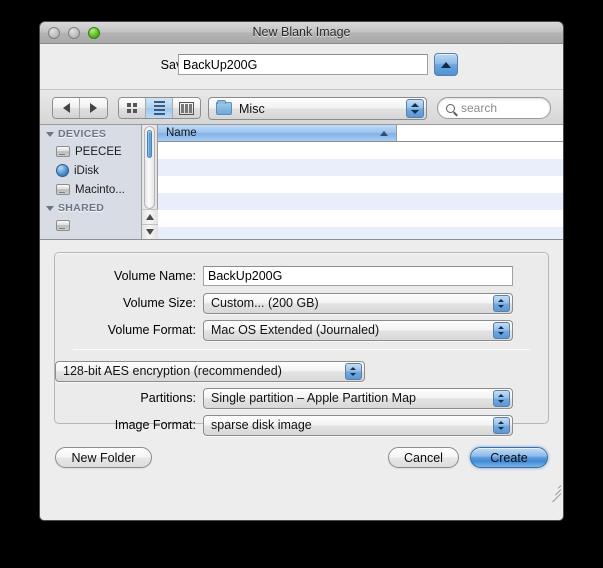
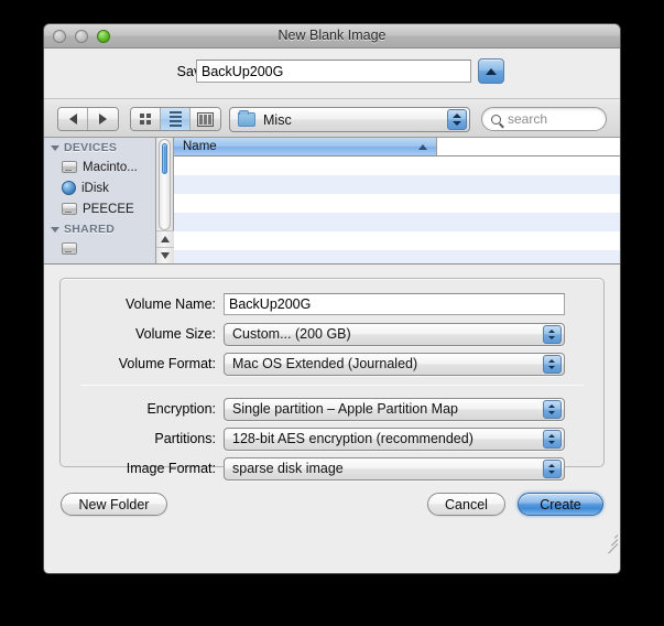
  New Blank Image
  BackUp200G
  Misc
  search
  DEVICES
- PEECEE
+ Macinto...
  iDisk
- Macinto...
+ PEECEE
  SHARED
  Name
  Volume Name:
  BackUp200G
  Volume Size:
  Custom... (200 GB)
  Volume Format:
  Mac OS Extended (Journaled)
+ Encryption:
- 128-bit AES encryption (recommended)
+ Single partition – Apple Partition Map
  Partitions:
- Single partition – Apple Partition Map
+ 128-bit AES encryption (recommended)
  Image Format:
  sparse disk image
  New Folder
  Cancel
  Create
